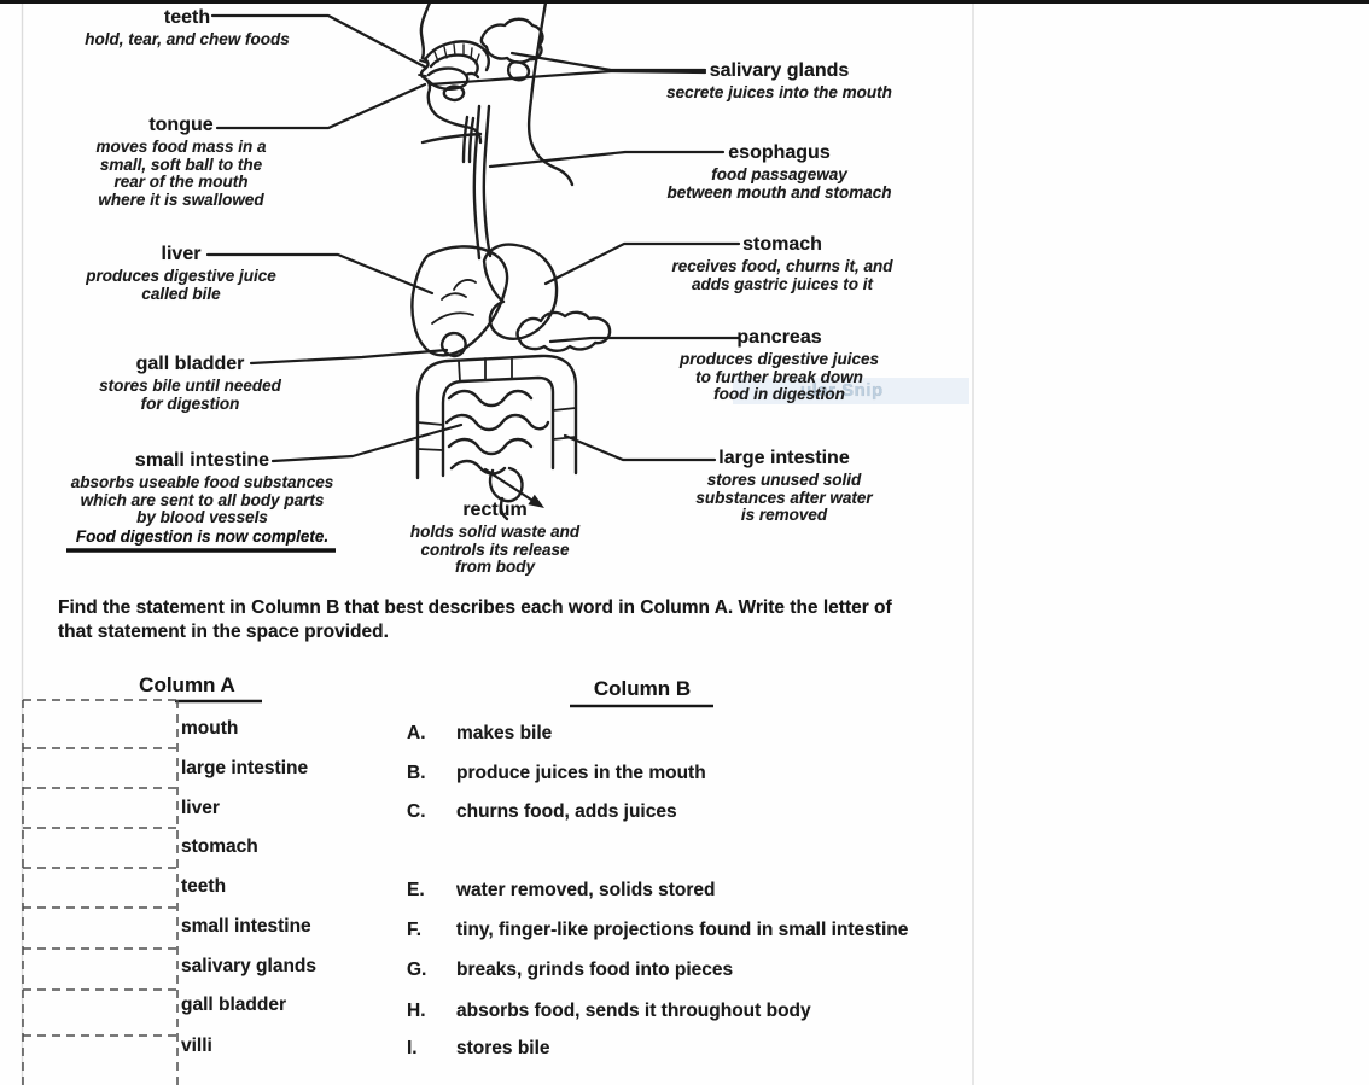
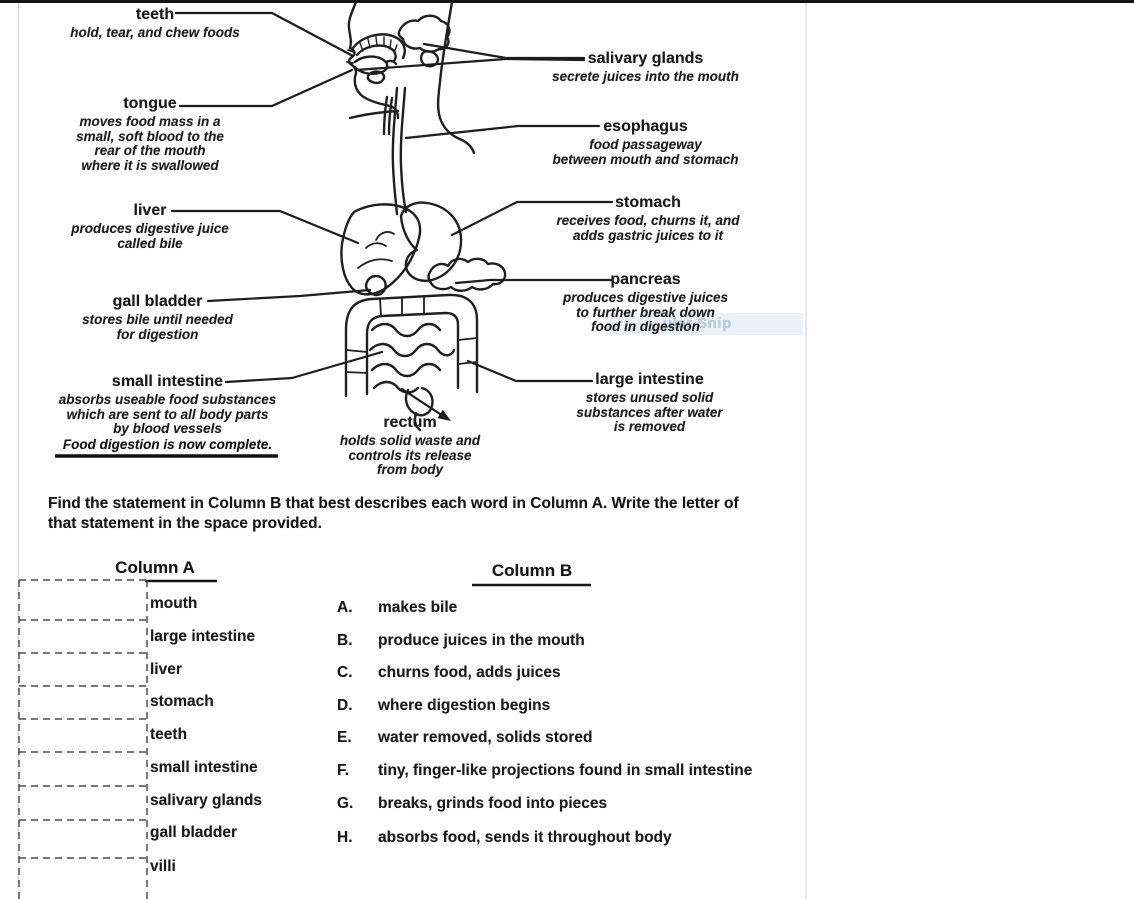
  ular Snip
  teeth
  hold, tear, and chew foods
  tongue
  moves food mass in a
- small, soft ball to the
+ small, soft blood to the
  rear of the mouth
  where it is swallowed
  liver
  produces digestive juice
  called bile
  gall bladder
  stores bile until needed
  for digestion
  small intestine
  absorbs useable food substances
  which are sent to all body parts
  by blood vessels
  Food digestion is now complete.
  salivary glands
  secrete juices into the mouth
  esophagus
  food passageway
  between mouth and stomach
  stomach
  receives food, churns it, and
  adds gastric juices to it
  pancreas
  produces digestive juices
  to further break down
  food in digestion
  large intestine
  stores unused solid
  substances after water
  is removed
  rectum
  holds solid waste and
  controls its release
  from body
  Find the statement in Column B that best describes each word in Column A. Write the letter of
  that statement in the space provided.
  Column A
  Column B
  mouth
  large intestine
  liver
  stomach
  teeth
  small intestine
  salivary glands
  gall bladder
  villi
  A. makes bile
  B. produce juices in the mouth
  C. churns food, adds juices
+ D. where digestion begins
  E. water removed, solids stored
  F. tiny, finger-like projections found in small intestine
  G. breaks, grinds food into pieces
  H. absorbs food, sends it throughout body
- I. stores bile
